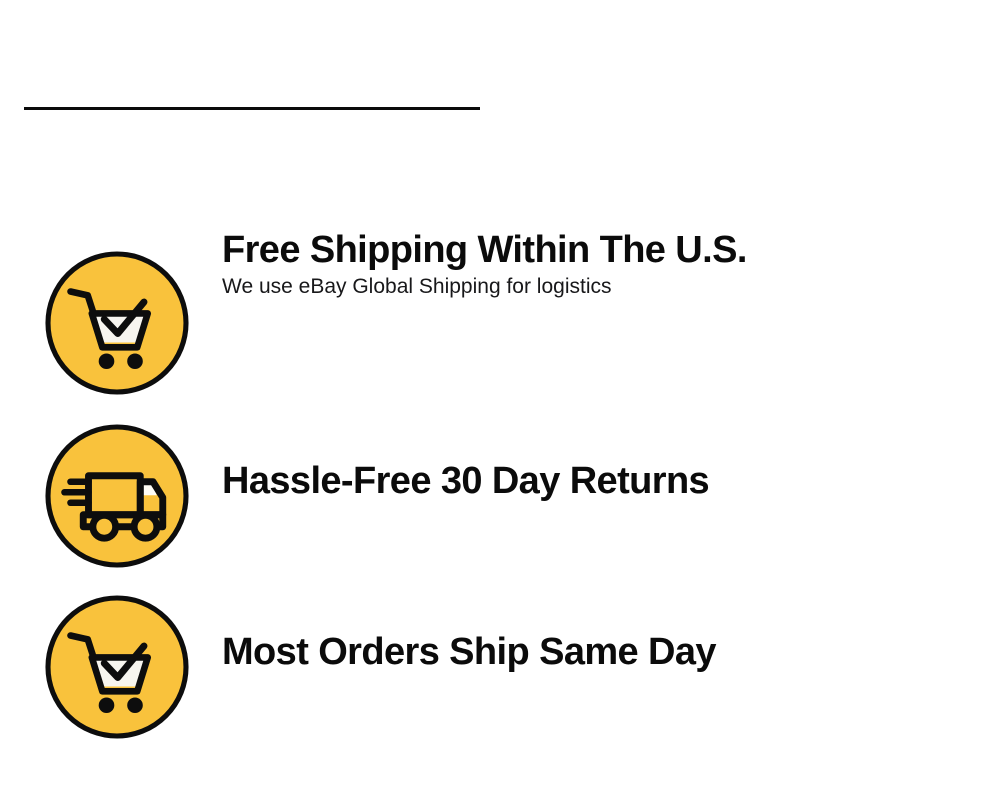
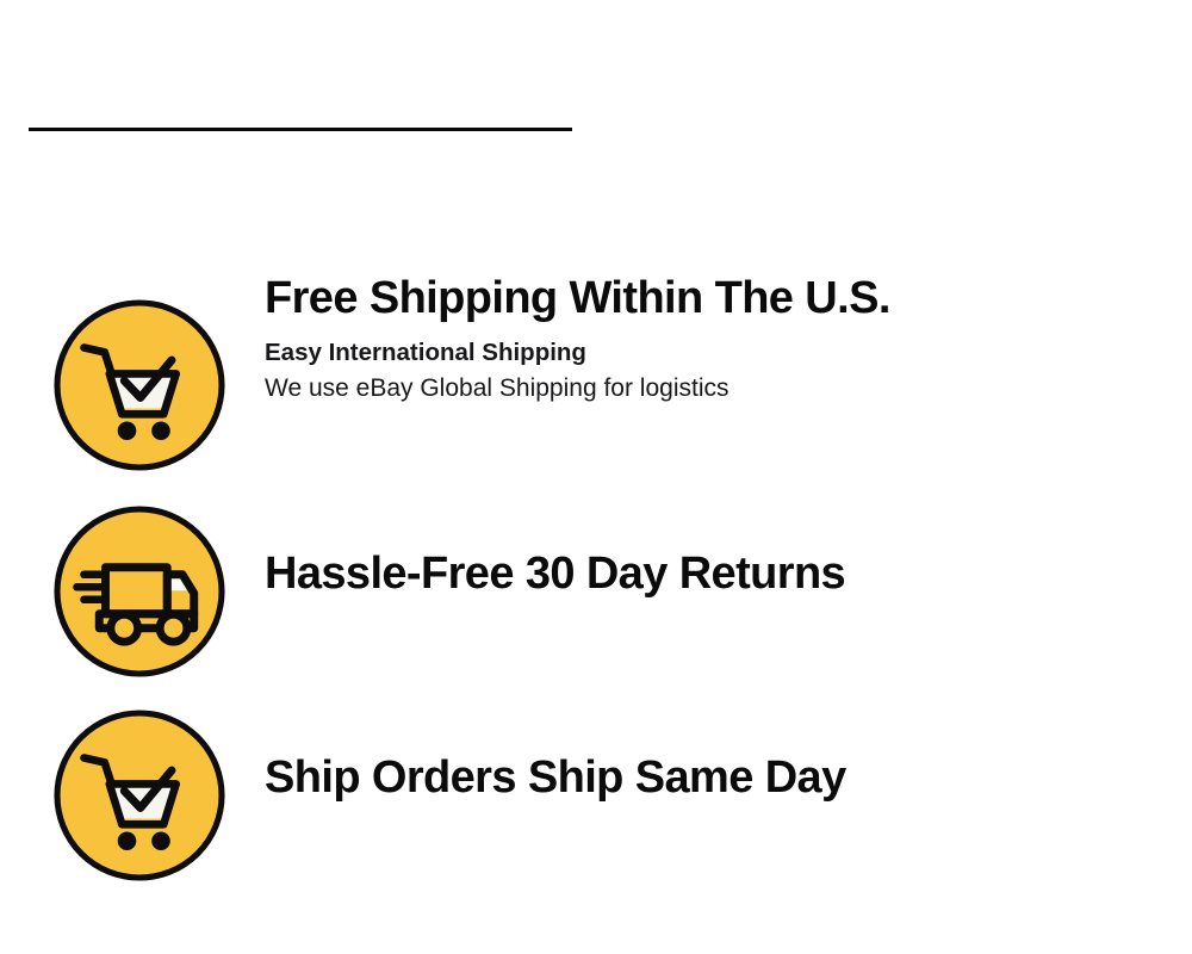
  Free Shipping Within The U.S.
+ Easy International Shipping
  We use eBay Global Shipping for logistics
  Hassle-Free 30 Day Returns
- Most Orders Ship Same Day
+ Ship Orders Ship Same Day
